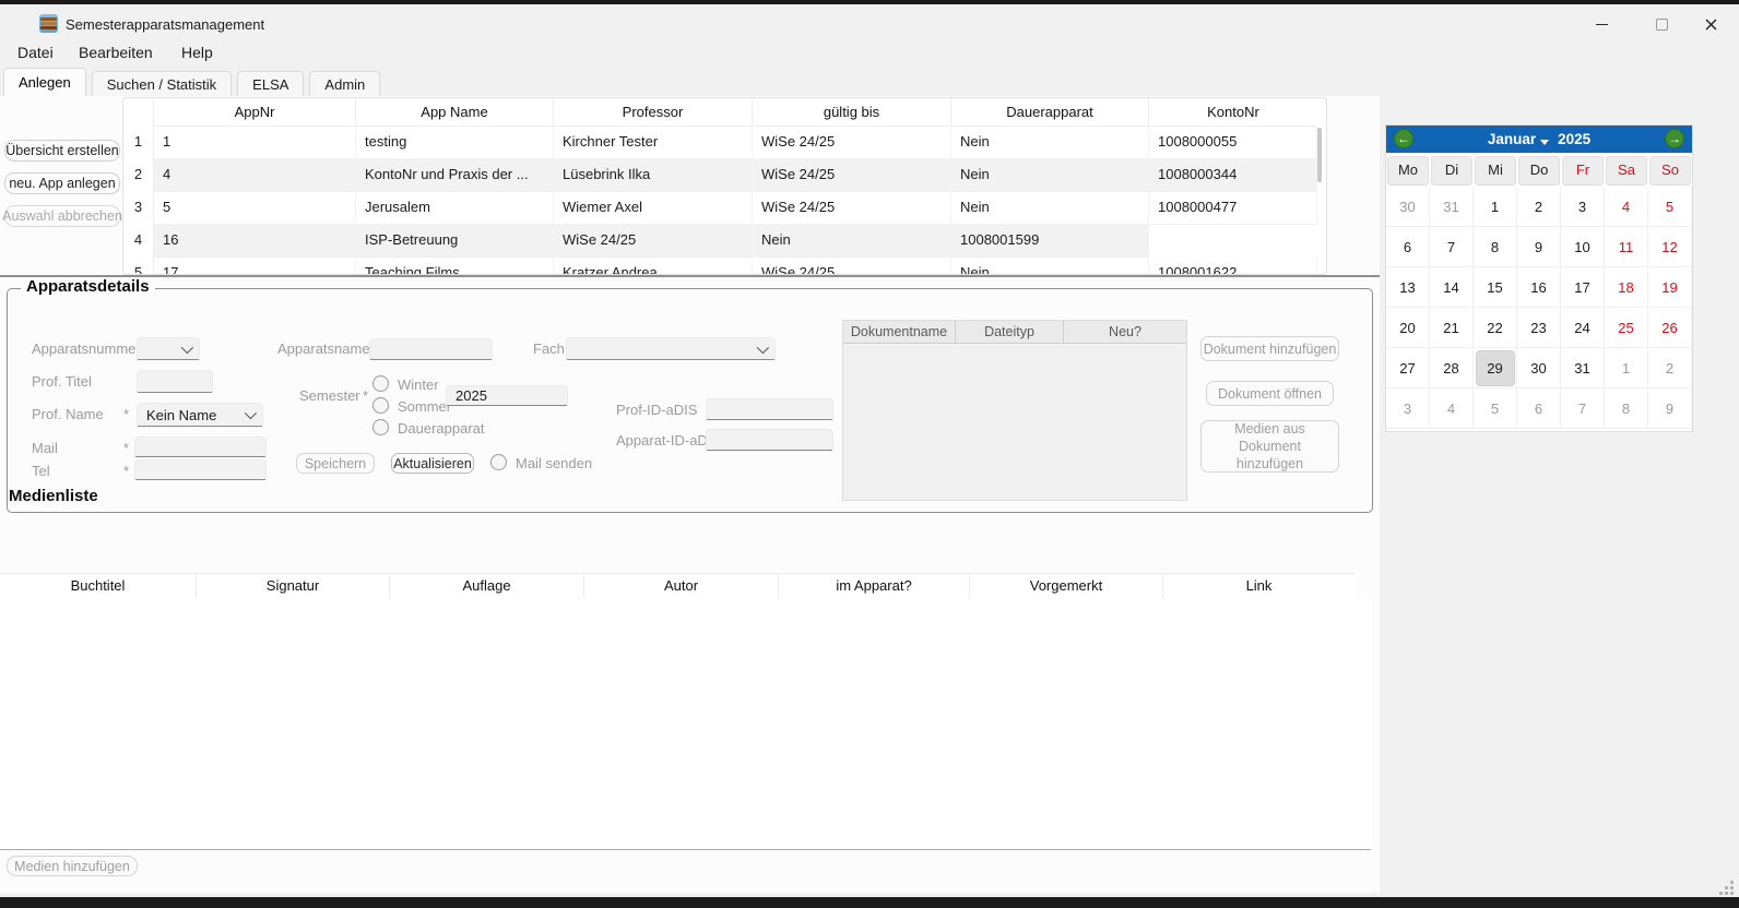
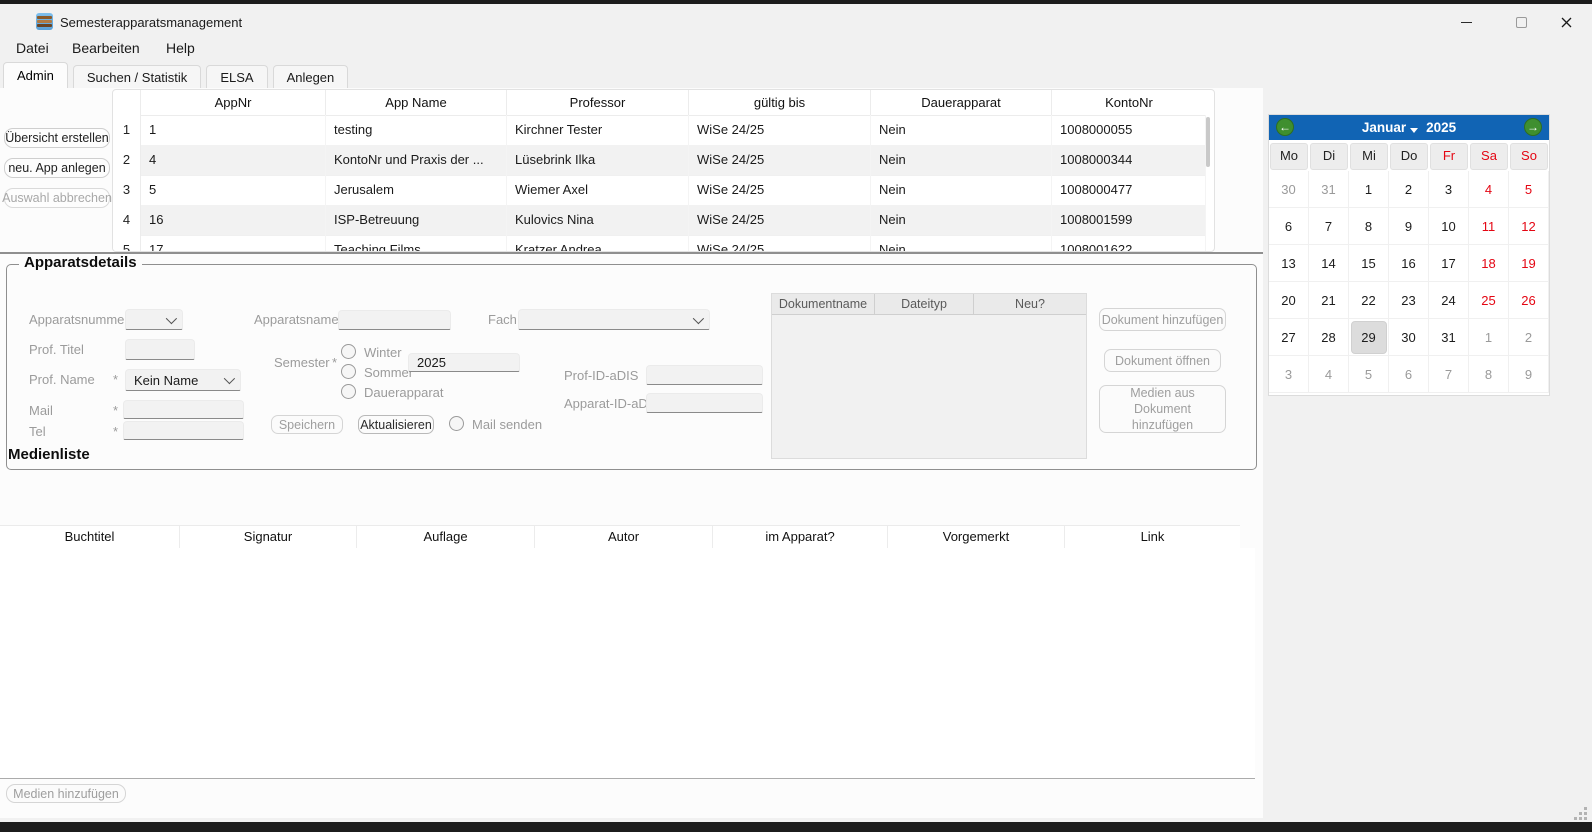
  Semesterapparatsmanagement
  Datei
  Bearbeiten
  Help
- Anlegen
+ Admin
  Suchen / Statistik
  ELSA
- Admin
+ Anlegen
  Übersicht erstellen
  neu. App anlegen
  Auswahl abbrechen
  AppNr
  App Name
  Professor
  gültig bis
  Dauerapparat
  KontoNr
  1
  1
  testing
  Kirchner Tester
  WiSe 24/25
  Nein
  1008000055
  2
  4
  KontoNr und Praxis der ...
  Lüsebrink Ilka
  WiSe 24/25
  Nein
  1008000344
  3
  5
  Jerusalem
  Wiemer Axel
  WiSe 24/25
  Nein
  1008000477
  4
  16
  ISP-Betreuung
+ Kulovics Nina
  WiSe 24/25
  Nein
  1008001599
  5
  17
  Teaching Films
  Kratzer Andrea
  WiSe 24/25
  Nein
  1008001622
  Apparatsdetails
  Apparatsnumme
  Prof. Titel
  Prof. Name
  *
  Kein Name
  Mail
  *
  Tel
  *
  Apparatsname
  Fach
  Semester
  *
  Winter
  Sommer
  Dauerapparat
  2025
  Prof-ID-aDIS
  Apparat-ID-aD
  Speichern
  Aktualisieren
  Mail senden
  Dokumentname
  Dateityp
  Neu?
  Dokument hinzufügen
  Dokument öffnen
  Medien aus Dokument hinzufügen
  Medienliste
  Buchtitel
  Signatur
  Auflage
  Autor
  im Apparat?
  Vorgemerkt
  Link
  Medien hinzufügen
  ←
  Januar
  2025
  →
  Mo
  Di
  Mi
  Do
  Fr
  Sa
  So
  30
  31
  1
  2
  3
  4
  5
  6
  7
  8
  9
  10
  11
  12
  13
  14
  15
  16
  17
  18
  19
  20
  21
  22
  23
  24
  25
  26
  27
  28
  29
  30
  31
  1
  2
  3
  4
  5
  6
  7
  8
  9
